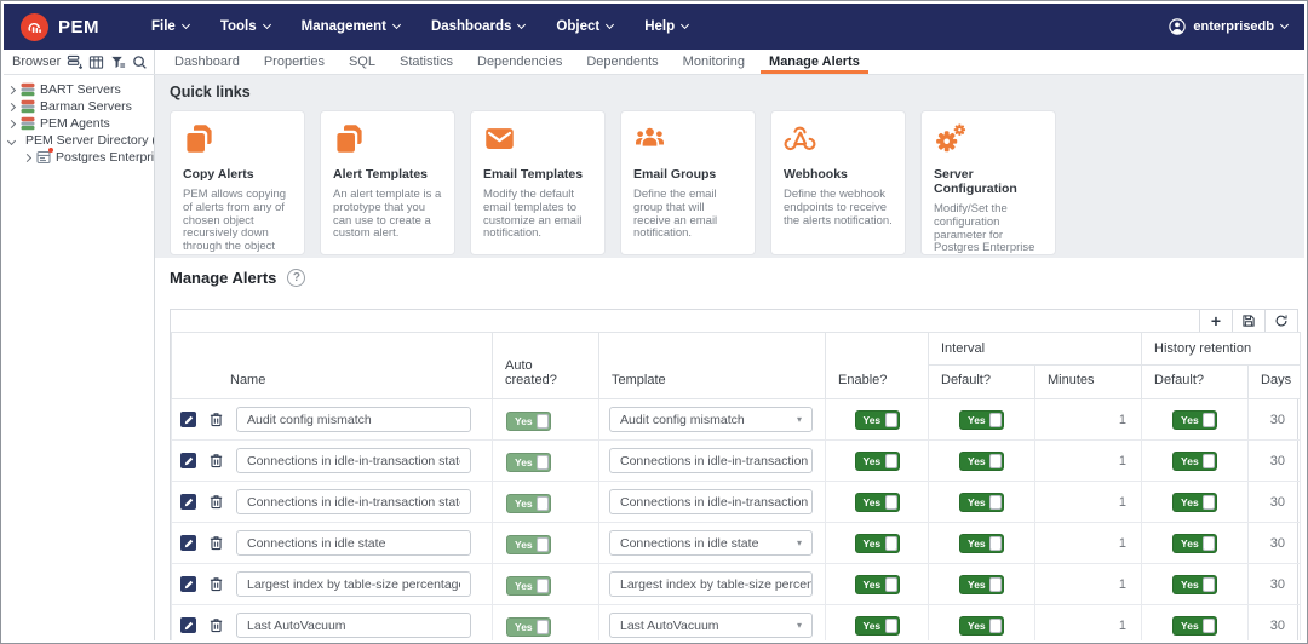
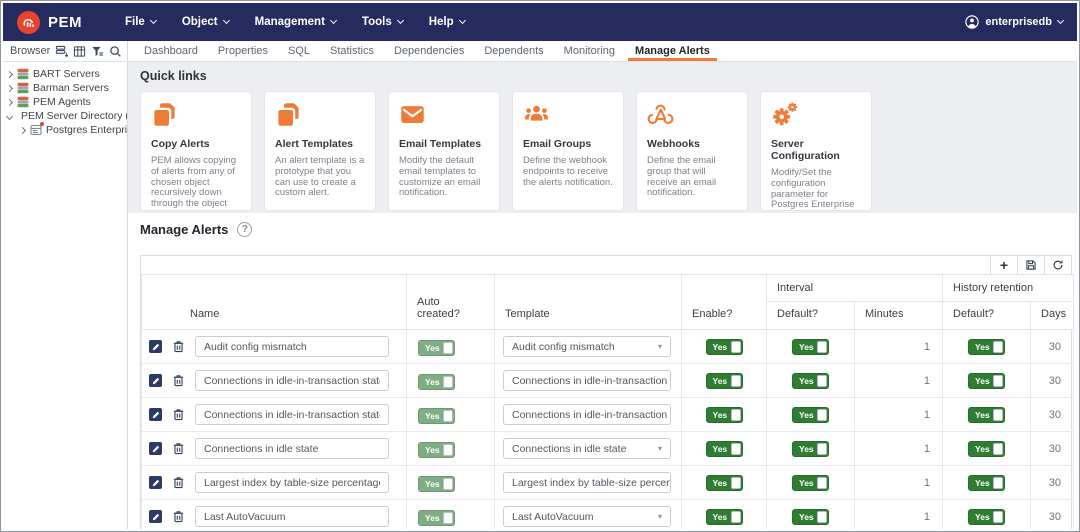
  PEM
  File
- Tools
+ Object
  Management
- Dashboards
- Object
+ Tools
  Help
  enterprisedb
  Browser
  Dashboard
  Properties
  SQL
  Statistics
  Dependencies
  Dependents
  Monitoring
  Manage Alerts
  BART Servers
  Barman Servers
  PEM Agents
  PEM Server Directory
  Postgres Enterpri
  Quick links
  Copy Alerts
  PEM allows copying of alerts from any of chosen object recursively down through the object
  Alert Templates
  An alert template is a prototype that you can use to create a custom alert.
  Email Templates
  Modify the default email templates to customize an email notification.
  Email Groups
- Define the email group that will receive an email notification.
+ Define the webhook endpoints to receive the alerts notification.
  Webhooks
- Define the webhook endpoints to receive the alerts notification.
+ Define the email group that will receive an email notification.
  Server Configuration
  Modify/Set the configuration parameter for Postgres Enterprise
  Manage Alerts
  ?
  +
  Name	Auto created?	Template	Enable?	Interval	History retention
  Default?	Minutes	Default?	Days
  Audit config mismatch	Yes	Audit config mismatch ▾	Yes	Yes	1	Yes	30
  Connections in idle-in-transaction stat	Yes	Connections in idle-in-transaction	Yes	Yes	1	Yes	30
  Connections in idle-in-transaction stat	Yes	Connections in idle-in-transaction	Yes	Yes	1	Yes	30
  Connections in idle state	Yes	Connections in idle state ▾	Yes	Yes	1	Yes	30
  Largest index by table-size percentag	Yes	Largest index by table-size percen	Yes	Yes	1	Yes	30
  Last AutoVacuum	Yes	Last AutoVacuum ▾	Yes	Yes	1	Yes	30
